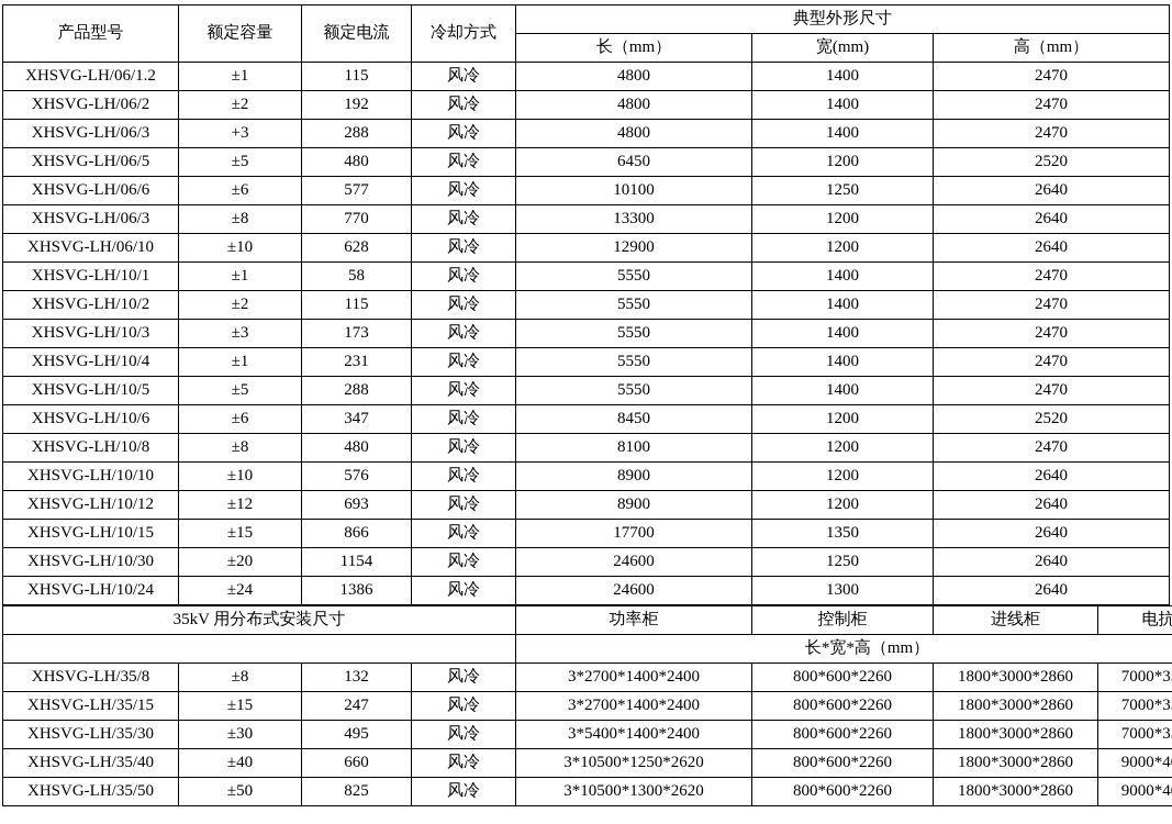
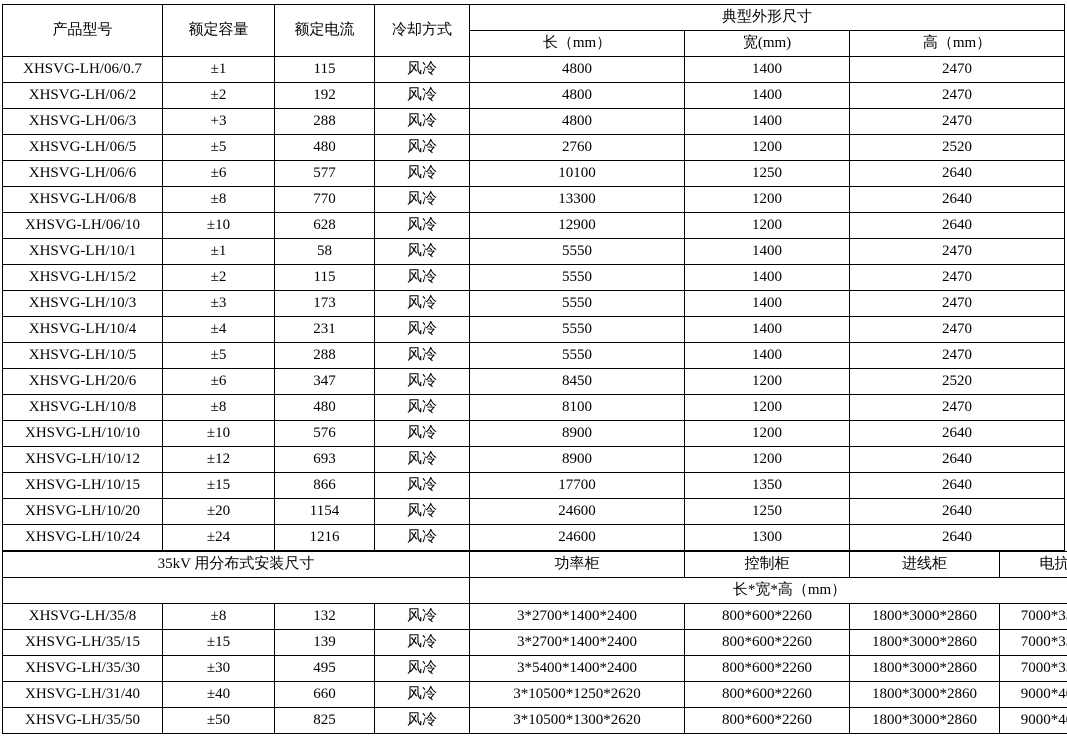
  产品型号	额定容量	额定电流	冷却方式	典型外形尺寸
  长（mm）	宽(mm)	高（mm）
- XHSVG-LH/06/1.2	±1	115	风冷	4800	1400	2470
+ XHSVG-LH/06/0.7	±1	115	风冷	4800	1400	2470
  XHSVG-LH/06/2	±2	192	风冷	4800	1400	2470
  XHSVG-LH/06/3	+3	288	风冷	4800	1400	2470
- XHSVG-LH/06/5	±5	480	风冷	6450	1200	2520
+ XHSVG-LH/06/5	±5	480	风冷	2760	1200	2520
  XHSVG-LH/06/6	±6	577	风冷	10100	1250	2640
- XHSVG-LH/06/3	±8	770	风冷	13300	1200	2640
+ XHSVG-LH/06/8	±8	770	风冷	13300	1200	2640
  XHSVG-LH/06/10	±10	628	风冷	12900	1200	2640
  XHSVG-LH/10/1	±1	58	风冷	5550	1400	2470
- XHSVG-LH/10/2	±2	115	风冷	5550	1400	2470
+ XHSVG-LH/15/2	±2	115	风冷	5550	1400	2470
  XHSVG-LH/10/3	±3	173	风冷	5550	1400	2470
- XHSVG-LH/10/4	±1	231	风冷	5550	1400	2470
+ XHSVG-LH/10/4	±4	231	风冷	5550	1400	2470
  XHSVG-LH/10/5	±5	288	风冷	5550	1400	2470
- XHSVG-LH/10/6	±6	347	风冷	8450	1200	2520
+ XHSVG-LH/20/6	±6	347	风冷	8450	1200	2520
  XHSVG-LH/10/8	±8	480	风冷	8100	1200	2470
  XHSVG-LH/10/10	±10	576	风冷	8900	1200	2640
  XHSVG-LH/10/12	±12	693	风冷	8900	1200	2640
  XHSVG-LH/10/15	±15	866	风冷	17700	1350	2640
- XHSVG-LH/10/30	±20	1154	风冷	24600	1250	2640
+ XHSVG-LH/10/20	±20	1154	风冷	24600	1250	2640
- XHSVG-LH/10/24	±24	1386	风冷	24600	1300	2640
+ XHSVG-LH/10/24	±24	1216	风冷	24600	1300	2640
  35kV 用分布式安装尺寸	功率柜	控制柜	进线柜	电抗
  	长*宽*高（mm）
  XHSVG-LH/35/8	±8	132	风冷	3*2700*1400*2400	800*600*2260	1800*3000*2860	7000*3
- XHSVG-LH/35/15	±15	247	风冷	3*2700*1400*2400	800*600*2260	1800*3000*2860	7000*3
+ XHSVG-LH/35/15	±15	139	风冷	3*2700*1400*2400	800*600*2260	1800*3000*2860	7000*3
  XHSVG-LH/35/30	±30	495	风冷	3*5400*1400*2400	800*600*2260	1800*3000*2860	7000*3
- XHSVG-LH/35/40	±40	660	风冷	3*10500*1250*2620	800*600*2260	1800*3000*2860	9000*4
+ XHSVG-LH/31/40	±40	660	风冷	3*10500*1250*2620	800*600*2260	1800*3000*2860	9000*4
  XHSVG-LH/35/50	±50	825	风冷	3*10500*1300*2620	800*600*2260	1800*3000*2860	9000*4
